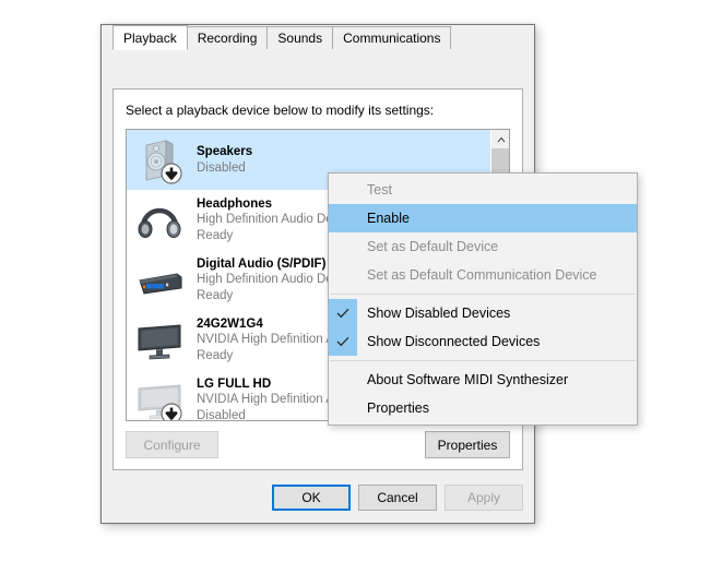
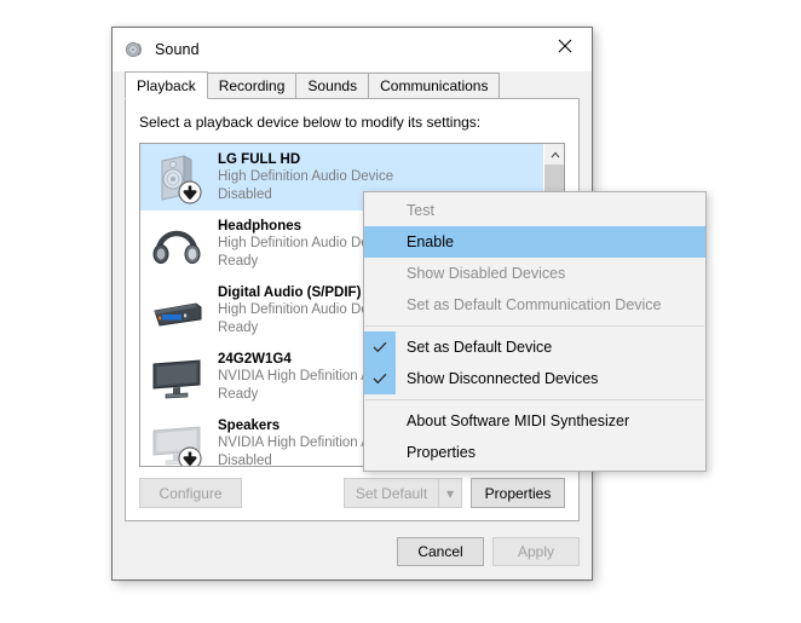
+ Sound
  Playback
  Recording
  Sounds
  Communications
  Select a playback device below to modify its settings:
- Speakers
+ LG FULL HD
+ High Definition Audio Device
  Disabled
  Headphones
  High Definition Audio D
  Ready
  Digital Audio (S/PDIF)
  High Definition Audio D
  Ready
  24G2W1G4
  NVIDIA High Definition
  Ready
- LG FULL HD
+ Speakers
  NVIDIA High Definition
  Disabled
  Configure
+ Set Default
+ ▾
  Properties
- OK
  Cancel
  Apply
  Test
  Enable
- Set as Default Device
+ Show Disabled Devices
  Set as Default Communication Device
- Show Disabled Devices
+ Set as Default Device
  Show Disconnected Devices
  About Software MIDI Synthesizer
  Properties
